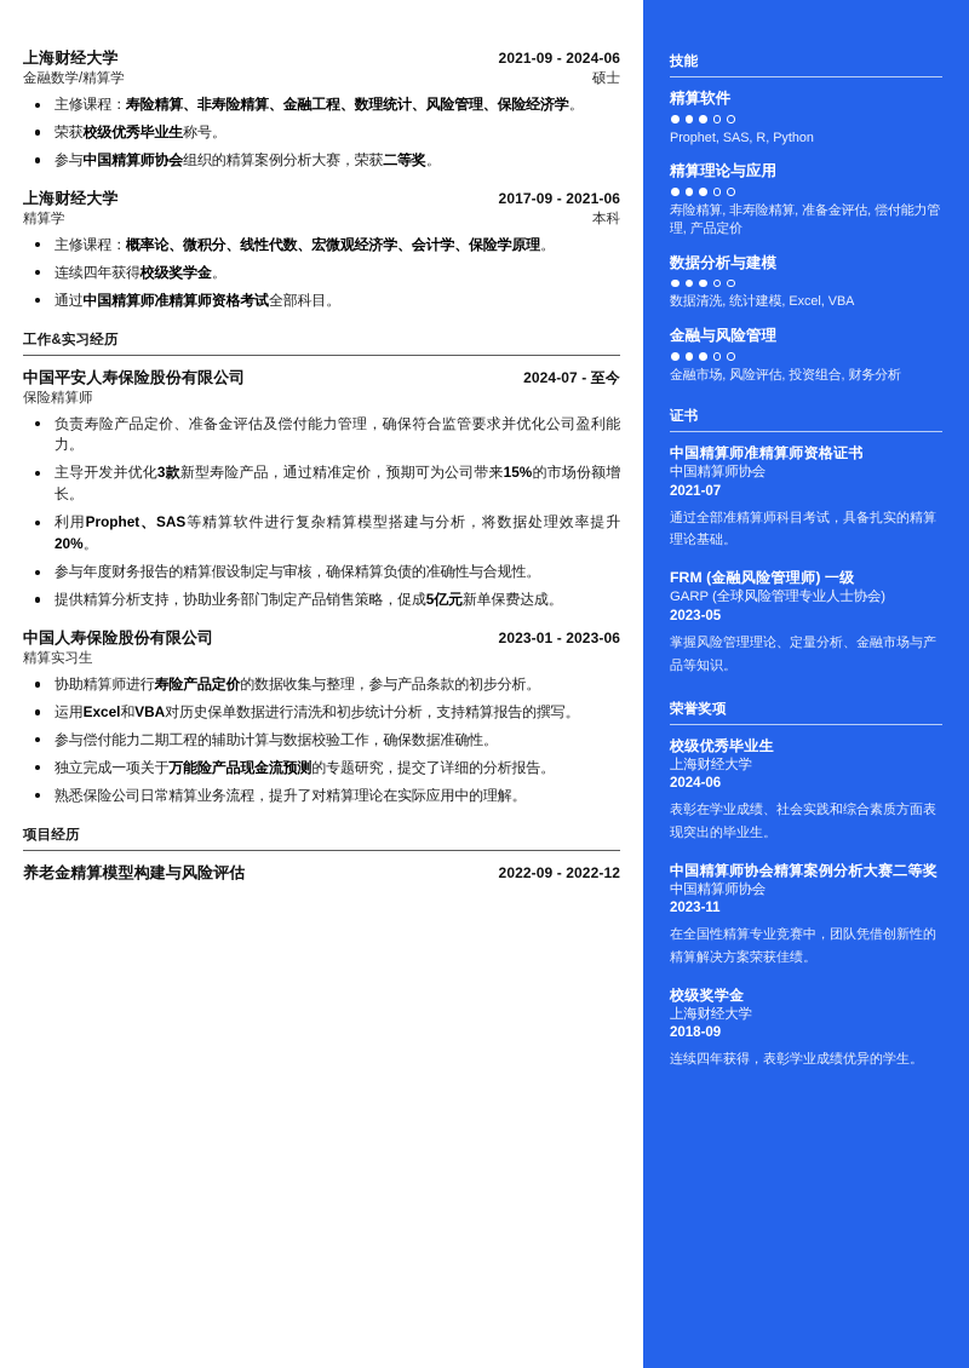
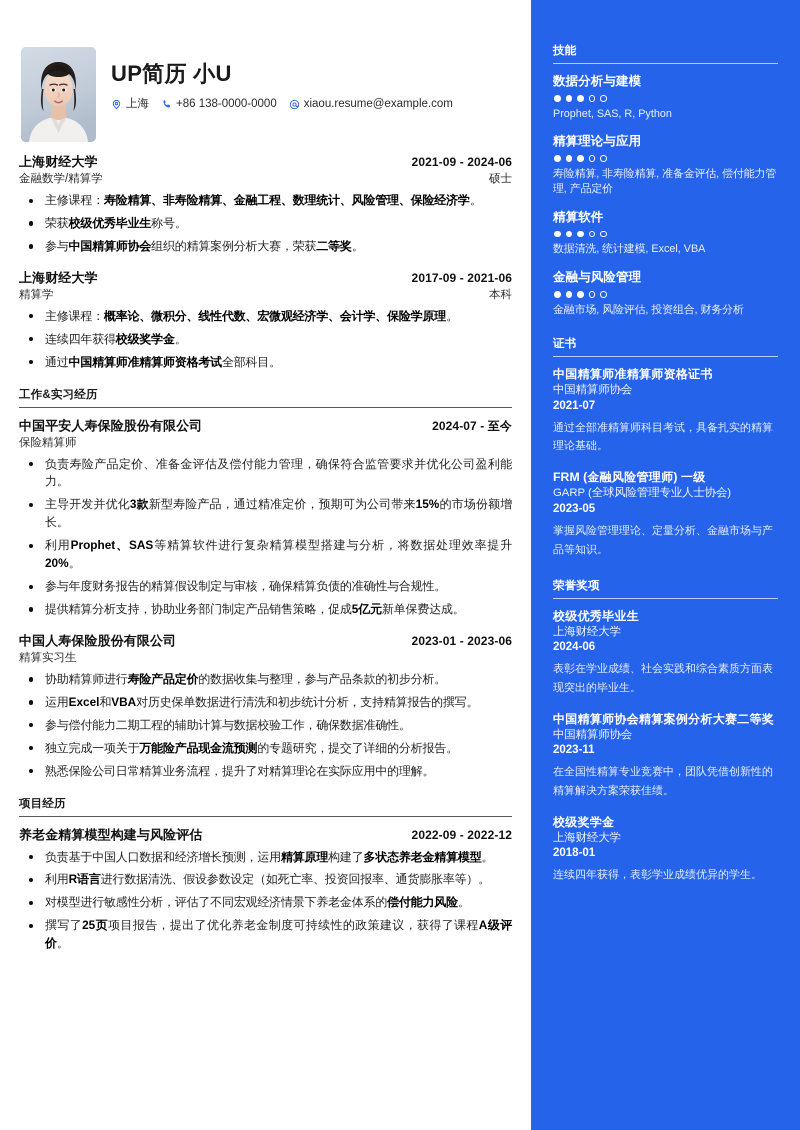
+ UP简历 小U
+ 上海
+ +86 138-0000-0000
+ xiaou.resume@example.com
  上海财经大学
  2021-09 - 2024-06
  金融数学/精算学
  硕士
  主修课程：寿险精算、非寿险精算、金融工程、数理统计、风险管理、保险经济学。
  荣获校级优秀毕业生称号。
  参与中国精算师协会组织的精算案例分析大赛，荣获二等奖。
  上海财经大学
  2017-09 - 2021-06
  精算学
  本科
  主修课程：概率论、微积分、线性代数、宏微观经济学、会计学、保险学原理。
  连续四年获得校级奖学金。
  通过中国精算师准精算师资格考试全部科目。
  工作&实习经历
  中国平安人寿保险股份有限公司
  2024-07 - 至今
  保险精算师
  负责寿险产品定价、准备金评估及偿付能力管理，确保符合监管要求并优化公司盈利能力。
  主导开发并优化3款新型寿险产品，通过精准定价，预期可为公司带来15%的市场份额增长。
  利用Prophet、SAS等精算软件进行复杂精算模型搭建与分析，将数据处理效率提升20%。
  参与年度财务报告的精算假设制定与审核，确保精算负债的准确性与合规性。
  提供精算分析支持，协助业务部门制定产品销售策略，促成5亿元新单保费达成。
  中国人寿保险股份有限公司
  2023-01 - 2023-06
  精算实习生
  协助精算师进行寿险产品定价的数据收集与整理，参与产品条款的初步分析。
  运用Excel和VBA对历史保单数据进行清洗和初步统计分析，支持精算报告的撰写。
  参与偿付能力二期工程的辅助计算与数据校验工作，确保数据准确性。
  独立完成一项关于万能险产品现金流预测的专题研究，提交了详细的分析报告。
  熟悉保险公司日常精算业务流程，提升了对精算理论在实际应用中的理解。
  项目经历
  养老金精算模型构建与风险评估
  2022-09 - 2022-12
+ 负责基于中国人口数据和经济增长预测，运用精算原理构建了多状态养老金精算模型。
+ 利用R语言进行数据清洗、假设参数设定（如死亡率、投资回报率、通货膨胀率等）。
+ 对模型进行敏感性分析，评估了不同宏观经济情景下养老金体系的偿付能力风险。
+ 撰写了25页项目报告，提出了优化养老金制度可持续性的政策建议，获得了课程A级评价。
  技能
- 精算软件
+ 数据分析与建模
  Prophet, SAS, R, Python
  精算理论与应用
  寿险精算, 非寿险精算, 准备金评估, 偿付能力管理, 产品定价
- 数据分析与建模
+ 精算软件
  数据清洗, 统计建模, Excel, VBA
  金融与风险管理
  金融市场, 风险评估, 投资组合, 财务分析
  证书
  中国精算师准精算师资格证书
  中国精算师协会
  2021-07
  通过全部准精算师科目考试，具备扎实的精算理论基础。
  FRM (金融风险管理师) 一级
  GARP (全球风险管理专业人士协会)
  2023-05
  掌握风险管理理论、定量分析、金融市场与产品等知识。
  荣誉奖项
  校级优秀毕业生
  上海财经大学
  2024-06
  表彰在学业成绩、社会实践和综合素质方面表现突出的毕业生。
  中国精算师协会精算案例分析大赛二等奖
  中国精算师协会
  2023-11
  在全国性精算专业竞赛中，团队凭借创新性的精算解决方案荣获佳绩。
  校级奖学金
  上海财经大学
- 2018-09
+ 2018-01
  连续四年获得，表彰学业成绩优异的学生。
